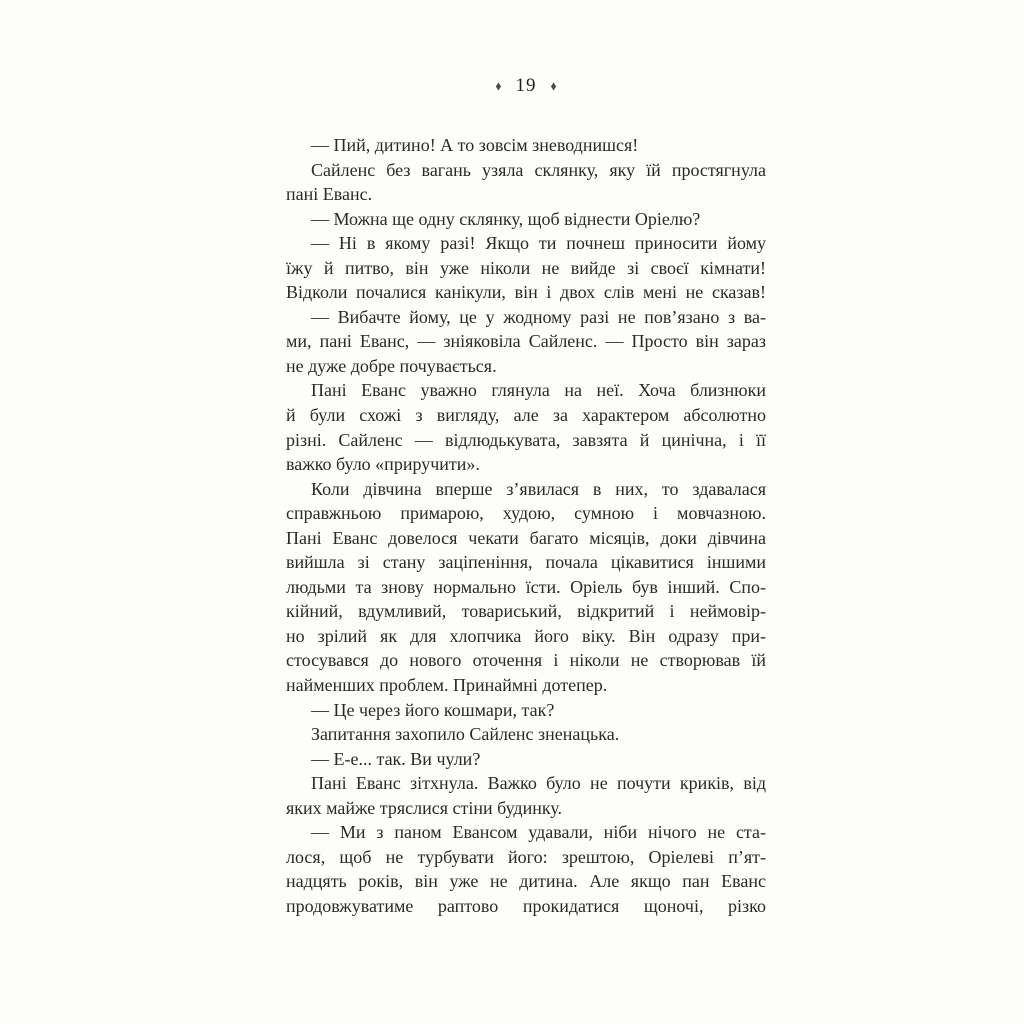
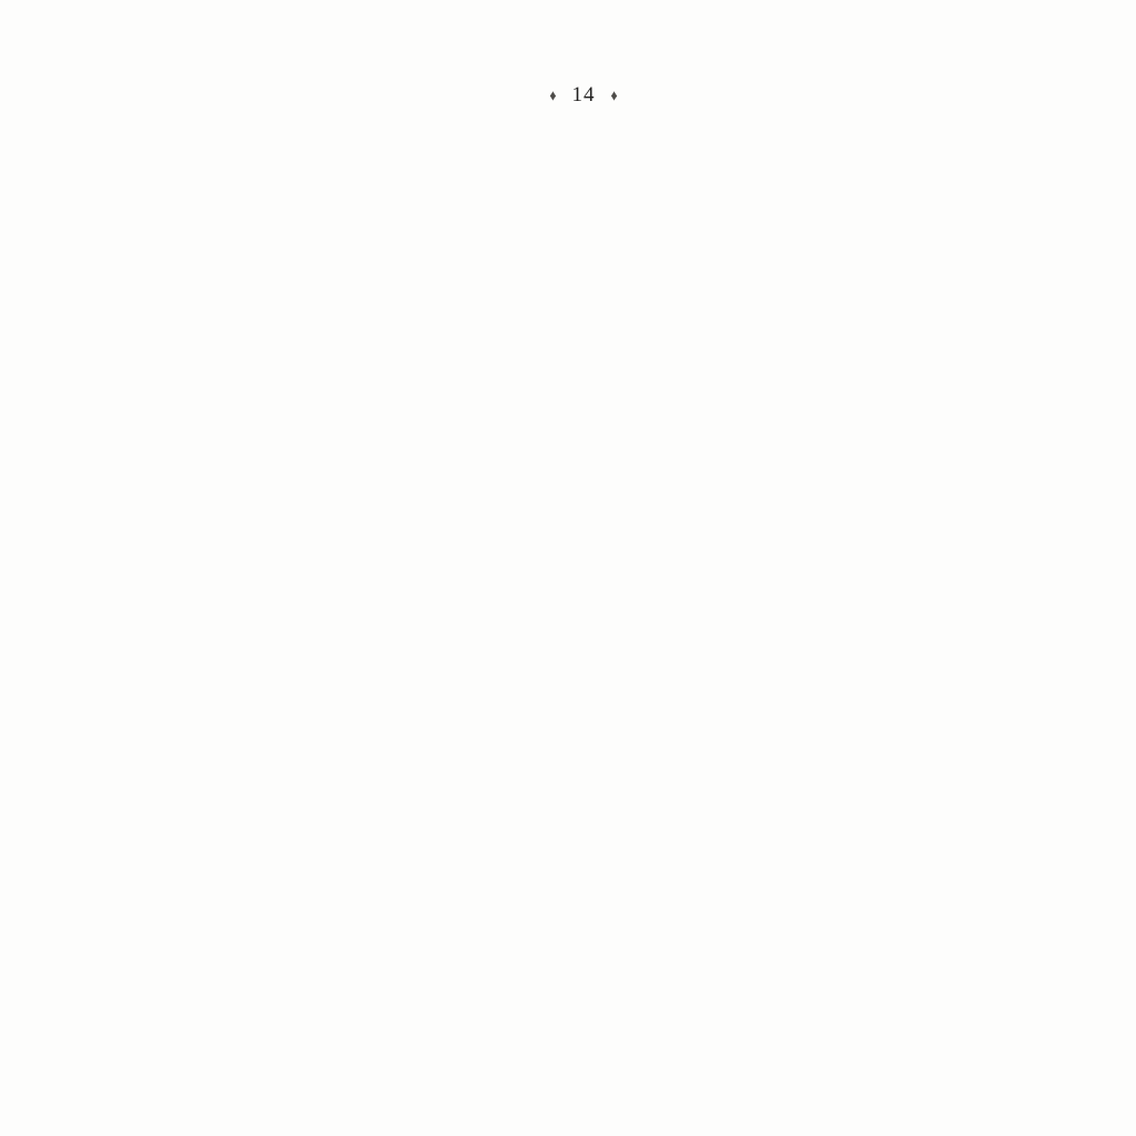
  ♦
- 19
+ 14
  ♦
- — Пий, дитино! А то зовсім зневоднишся!
- Сайленс без вагань узяла склянку, яку їй простягнула
- пані Еванс.
- — Можна ще одну склянку, щоб віднести Оріелю?
- — Ні в якому разі! Якщо ти почнеш приносити йому
- їжу й питво, він уже ніколи не вийде зі своєї кімнати!
- Відколи почалися канікули, він і двох слів мені не сказав!
- — Вибачте йому, це у жодному разі не пов’язано з ва-
- ми, пані Еванс, — зніяковіла Сайленс. — Просто він зараз
- не дуже добре почувається.
- Пані Еванс уважно глянула на неї. Хоча близнюки
- й були схожі з вигляду, але за характером абсолютно
- різні. Сайленс — відлюдькувата, завзята й цинічна, і її
- важко було «приручити».
- Коли дівчина вперше з’явилася в них, то здавалася
- справжньою примарою, худою, сумною і мовчазною.
- Пані Еванс довелося чекати багато місяців, доки дівчина
- вийшла зі стану заціпеніння, почала цікавитися іншими
- людьми та знову нормально їсти. Оріель був інший. Спо-
- кійний, вдумливий, товариський, відкритий і неймовір-
- но зрілий як для хлопчика його віку. Він одразу при-
- стосувався до нового оточення і ніколи не створював їй
- найменших проблем. Принаймні дотепер.
- — Це через його кошмари, так?
- Запитання захопило Сайленс зненацька.
- — Е-е... так. Ви чули?
- Пані Еванс зітхнула. Важко було не почути криків, від
- яких майже тряслися стіни будинку.
- — Ми з паном Евансом удавали, ніби нічого не ста-
- лося, щоб не турбувати його: зрештою, Оріелеві п’ят-
- надцять років, він уже не дитина. Але якщо пан Еванс
- продовжуватиме раптово прокидатися щоночі, різко
